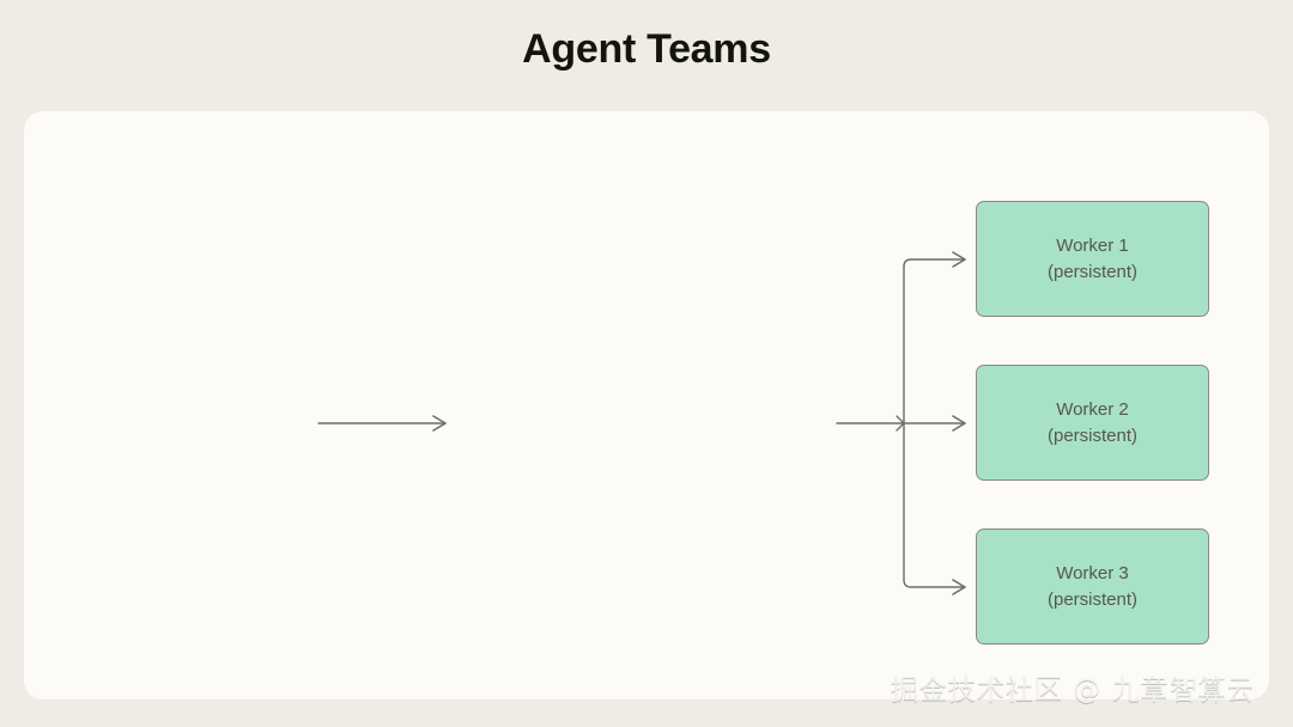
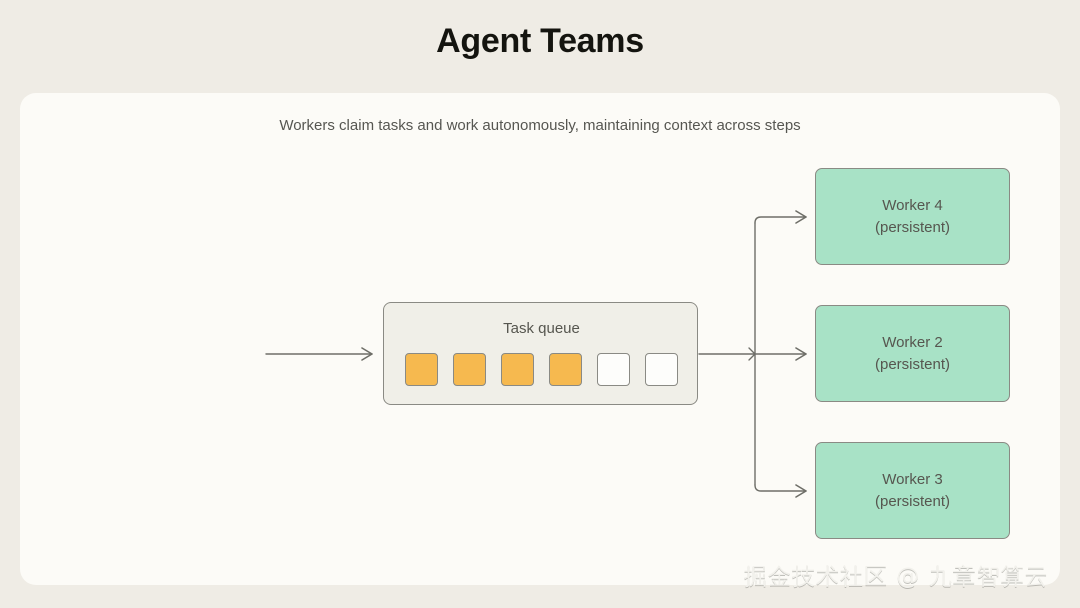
  Agent Teams
+ Workers claim tasks and work autonomously, maintaining context across steps
+ Task queue
- Worker 1
+ Worker 4
  (persistent)
  Worker 2
  (persistent)
  Worker 3
  (persistent)
  掘金技术社区 @ 九章智算云
